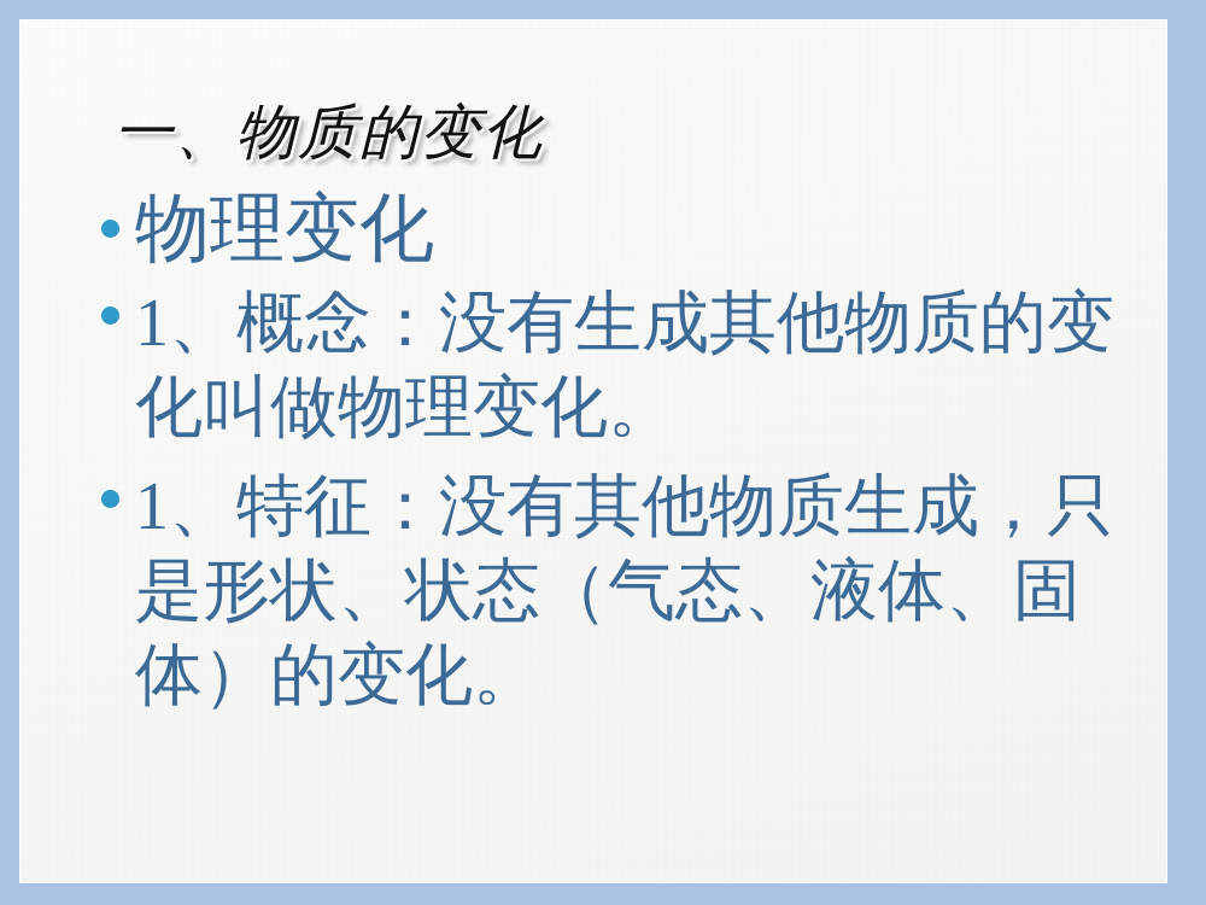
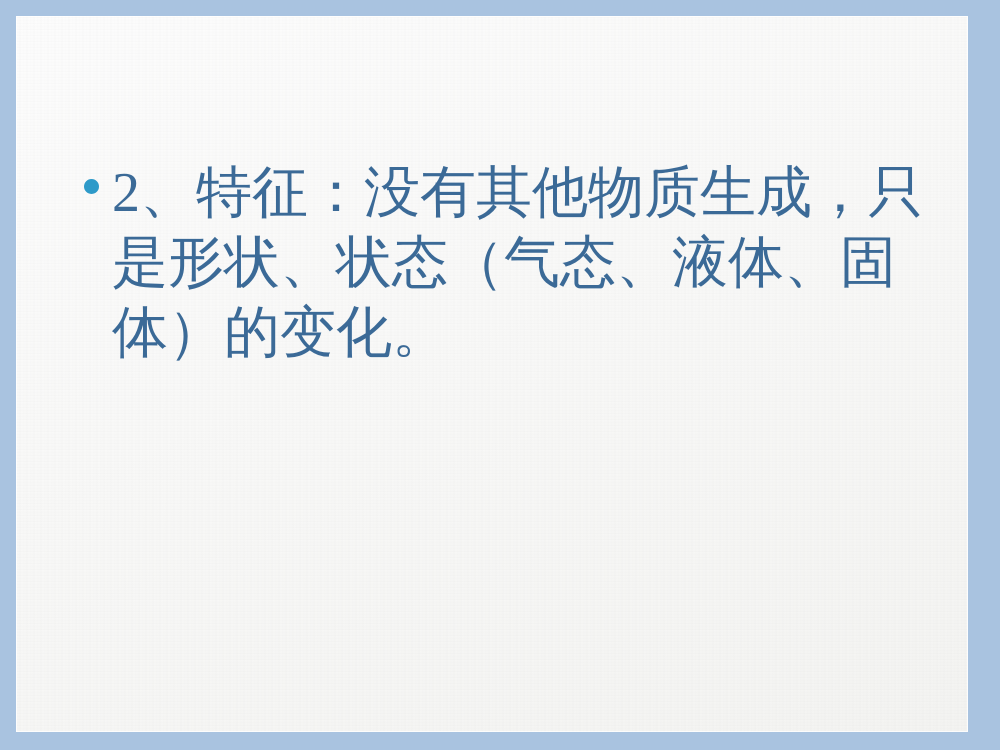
- 一、物质的变化
- 物理变化
- 1、概念：没有生成其他物质的变化叫做物理变化。
- 1、特征：没有其他物质生成，只是形状、状态（气态、液体、固体）的变化。
+ 2、特征：没有其他物质生成，只是形状、状态（气态、液体、固体）的变化。
